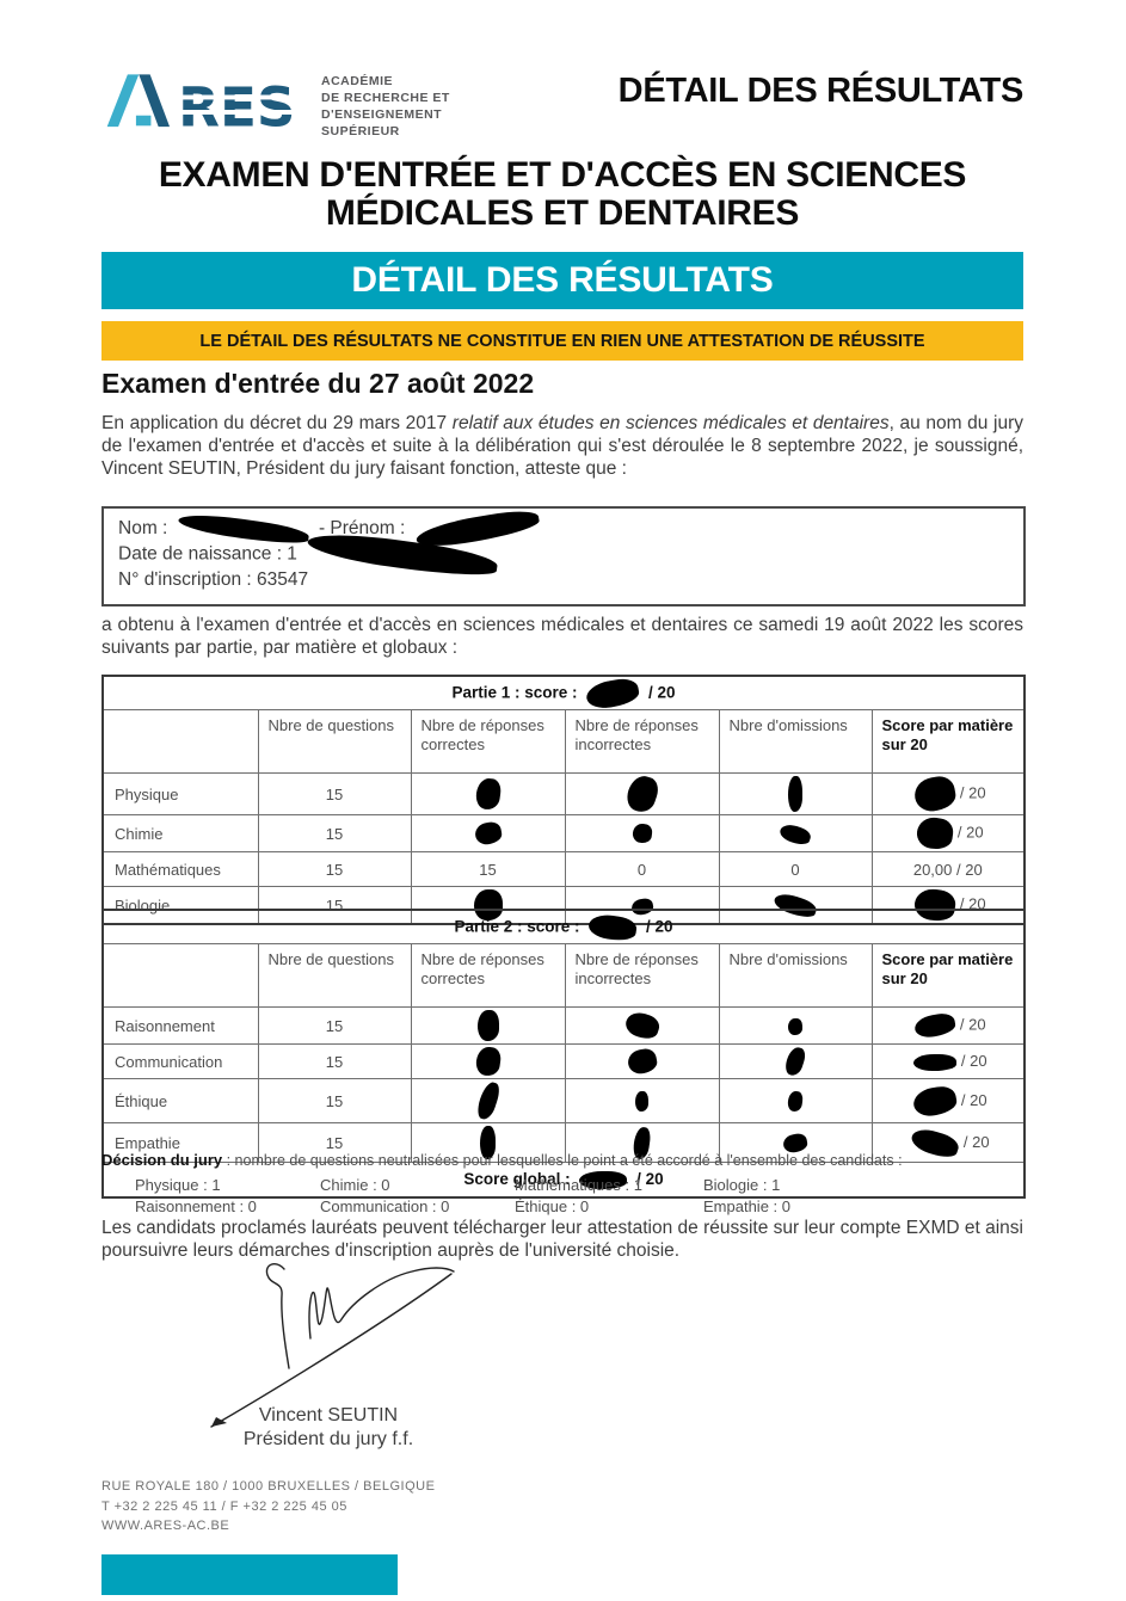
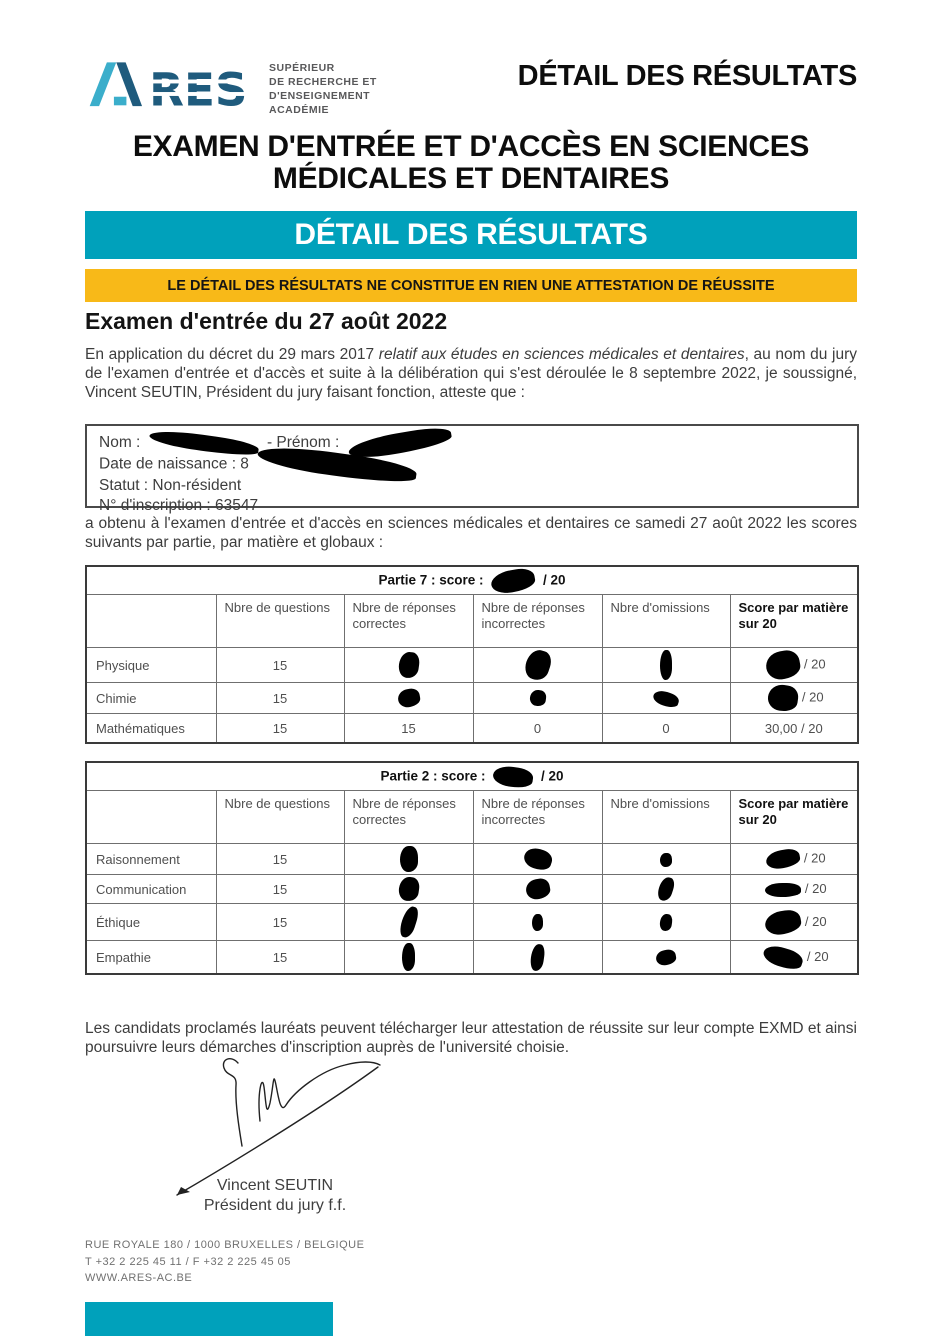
  RES
- ACADÉMIE
+ SUPÉRIEUR
  DE RECHERCHE ET
  D'ENSEIGNEMENT
- SUPÉRIEUR
+ ACADÉMIE
  DÉTAIL DES RÉSULTATS
  EXAMEN D'ENTRÉE ET D'ACCÈS EN SCIENCES MÉDICALES ET DENTAIRES
  DÉTAIL DES RÉSULTATS
  LE DÉTAIL DES RÉSULTATS NE CONSTITUE EN RIEN UNE ATTESTATION DE RÉUSSITE
  Examen d'entrée du 27 août 2022
  En application du décret du 29 mars 2017 relatif aux études en sciences médicales et dentaires, au nom du jury de l'examen d'entrée et d'accès et suite à la délibération qui s'est déroulée le 8 septembre 2022, je soussigné, Vincent SEUTIN, Président du jury faisant fonction, atteste que :
  Nom : - Prénom :
- Date de naissance : 1
+ Date de naissance : 8
+ Statut : Non-résident
  N° d'inscription : 63547
- a obtenu à l'examen d'entrée et d'accès en sciences médicales et dentaires ce samedi 19 août 2022 les scores suivants par partie, par matière et globaux :
+ a obtenu à l'examen d'entrée et d'accès en sciences médicales et dentaires ce samedi 27 août 2022 les scores suivants par partie, par matière et globaux :
- Partie 1 : score : / 20
+ Partie 7 : score : / 20
  	Nbre de questions	Nbre de réponses correctes	Nbre de réponses incorrectes	Nbre d'omissions	Score par matière sur 20
  Physique	15				/ 20
  Chimie	15				/ 20
- Mathématiques	15	15	0	0	20,00 / 20
+ Mathématiques	15	15	0	0	30,00 / 20
- Biologie	15				/ 20
  Partie 2 : score : / 20
  	Nbre de questions	Nbre de réponses correctes	Nbre de réponses incorrectes	Nbre d'omissions	Score par matière sur 20
  Raisonnement	15				/ 20
  Communication	15				/ 20
  Éthique	15				/ 20
  Empathie	15				/ 20
- Score global : / 20
- Décision du jury : nombre de questions neutralisées pour lesquelles le point a été accordé à l'ensemble des candidats :
- Physique : 1
- Chimie : 0
- Mathématiques : 1
- Biologie : 1
- Raisonnement : 0
- Communication : 0
- Éthique : 0
- Empathie : 0
  Les candidats proclamés lauréats peuvent télécharger leur attestation de réussite sur leur compte EXMD et ainsi poursuivre leurs démarches d'inscription auprès de l'université choisie.
  Vincent SEUTIN
  Président du jury f.f.
  RUE ROYALE 180 / 1000 BRUXELLES / BELGIQUE
  T +32 2 225 45 11 / F +32 2 225 45 05
  WWW.ARES-AC.BE
